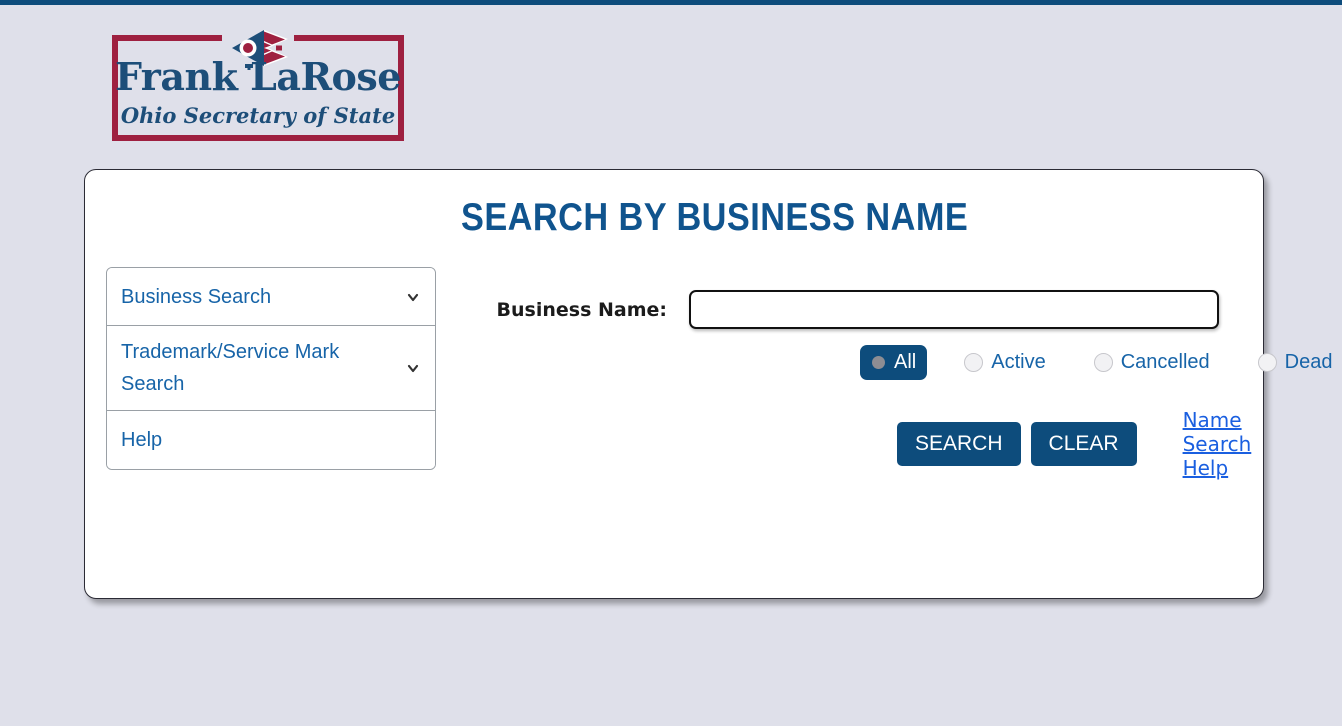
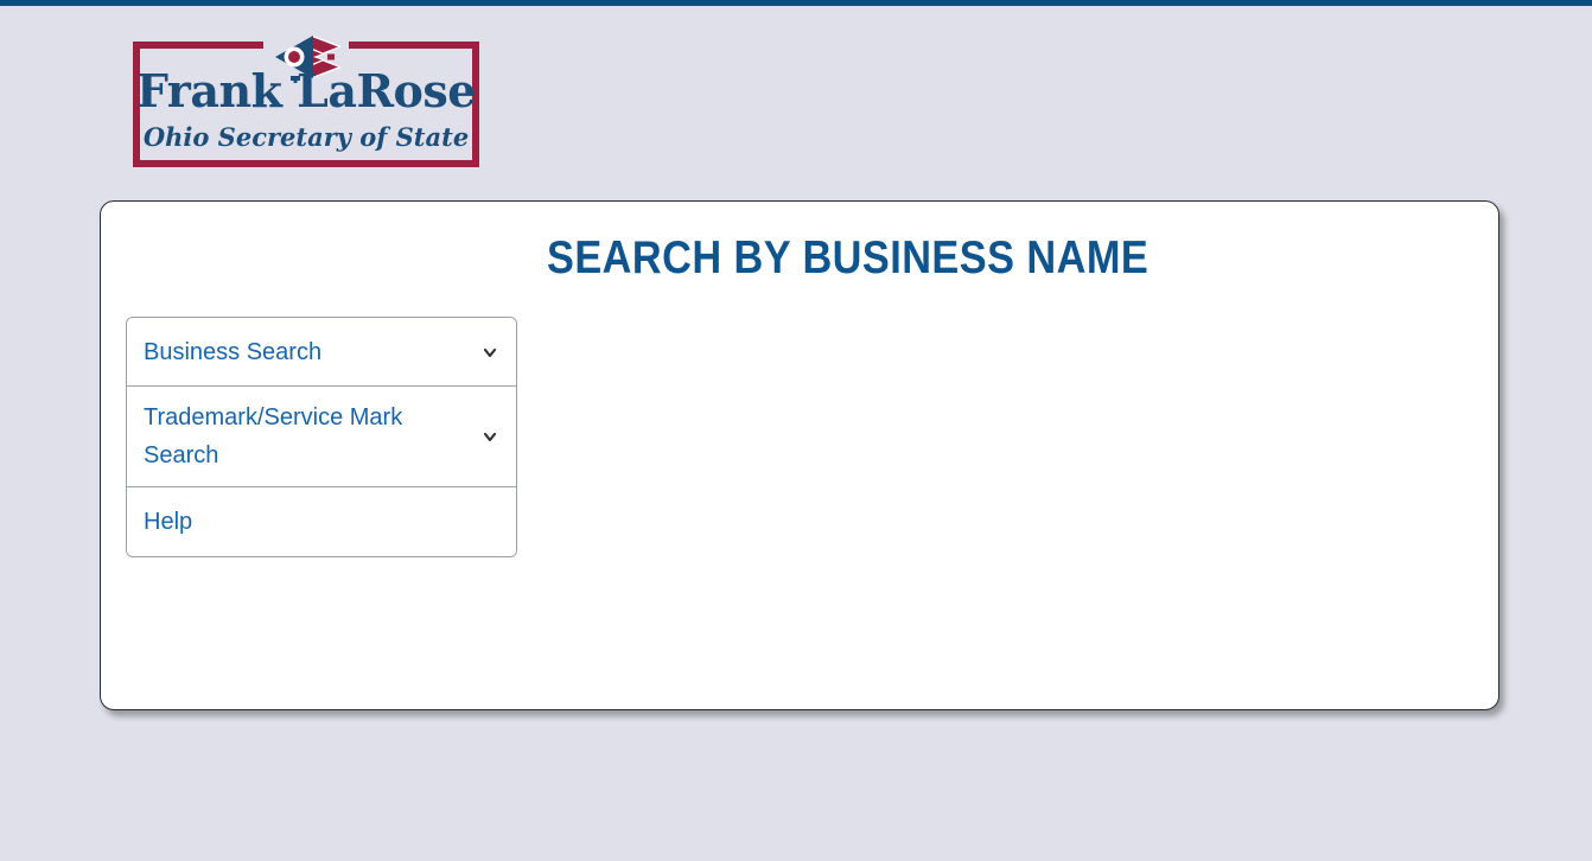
  Frank LaRose
  Ohio Secretary of State
  SEARCH BY BUSINESS NAME
  Business Search
  Trademark/Service Mark Search
  Help
- Business Name:
- All
- Active
- Cancelled
- Dead
- SEARCH
- CLEAR
- Name Search Help
